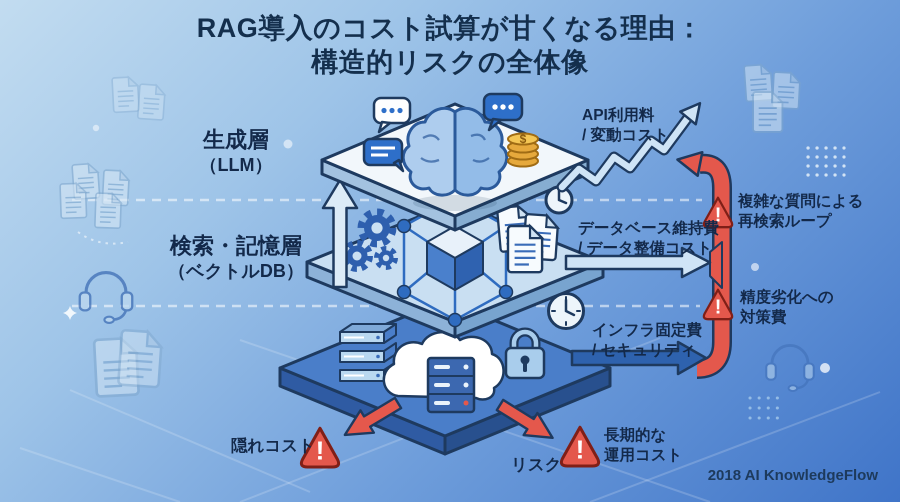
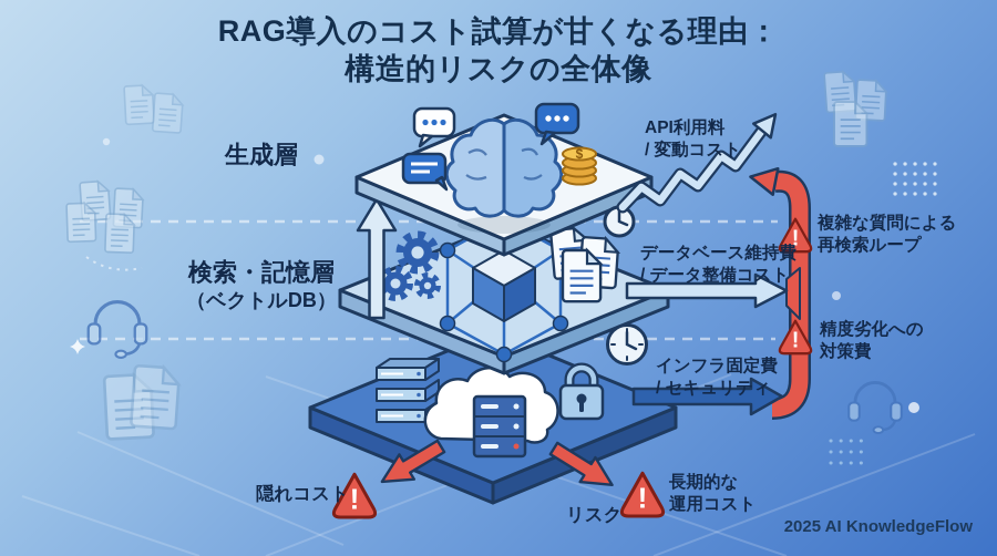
  $
  RAG導入のコスト試算が甘くなる理由：
  構造的リスクの全体像
  生成層
- （LLM）
  検索・記憶層
  （ベクトルDB）
  API利用料
  / 変動コスト
  データベース維持費
  / データ整備コスト
  インフラ固定費
  / セキュリティ
  複雑な質問による
  再検索ループ
  精度劣化への
  対策費
  隠れコスト
  リスク
  長期的な
  運用コスト
- 2018 AI KnowledgeFlow
+ 2025 AI KnowledgeFlow
